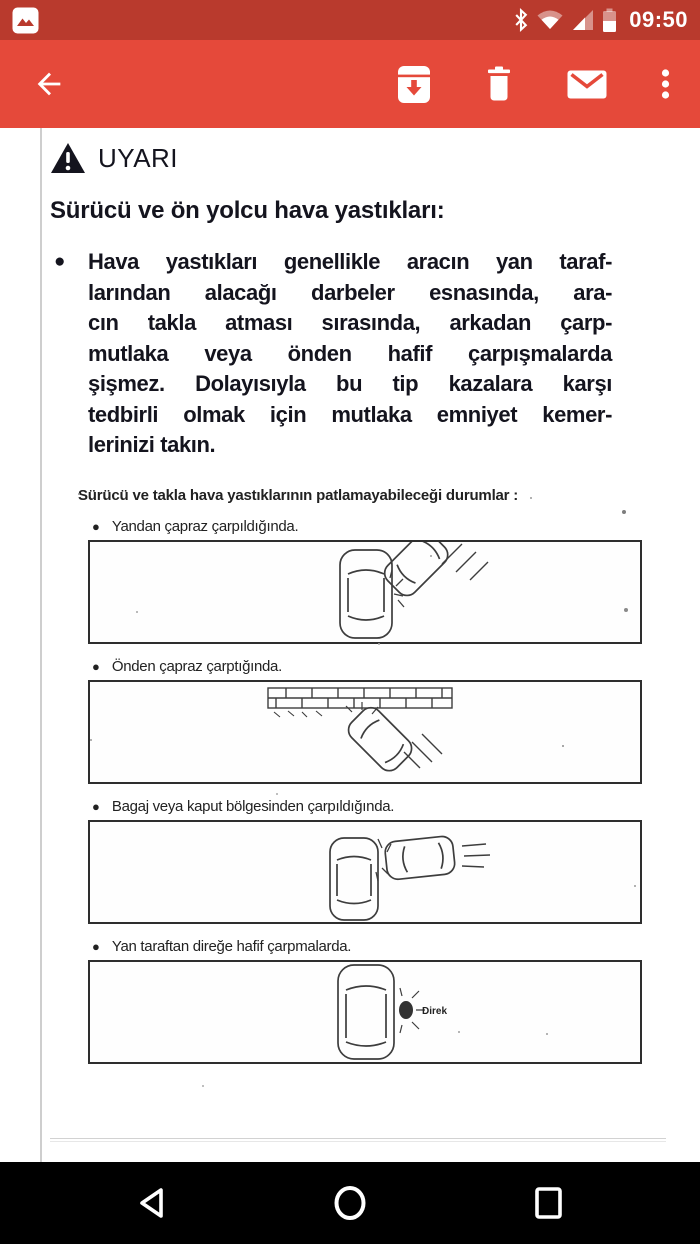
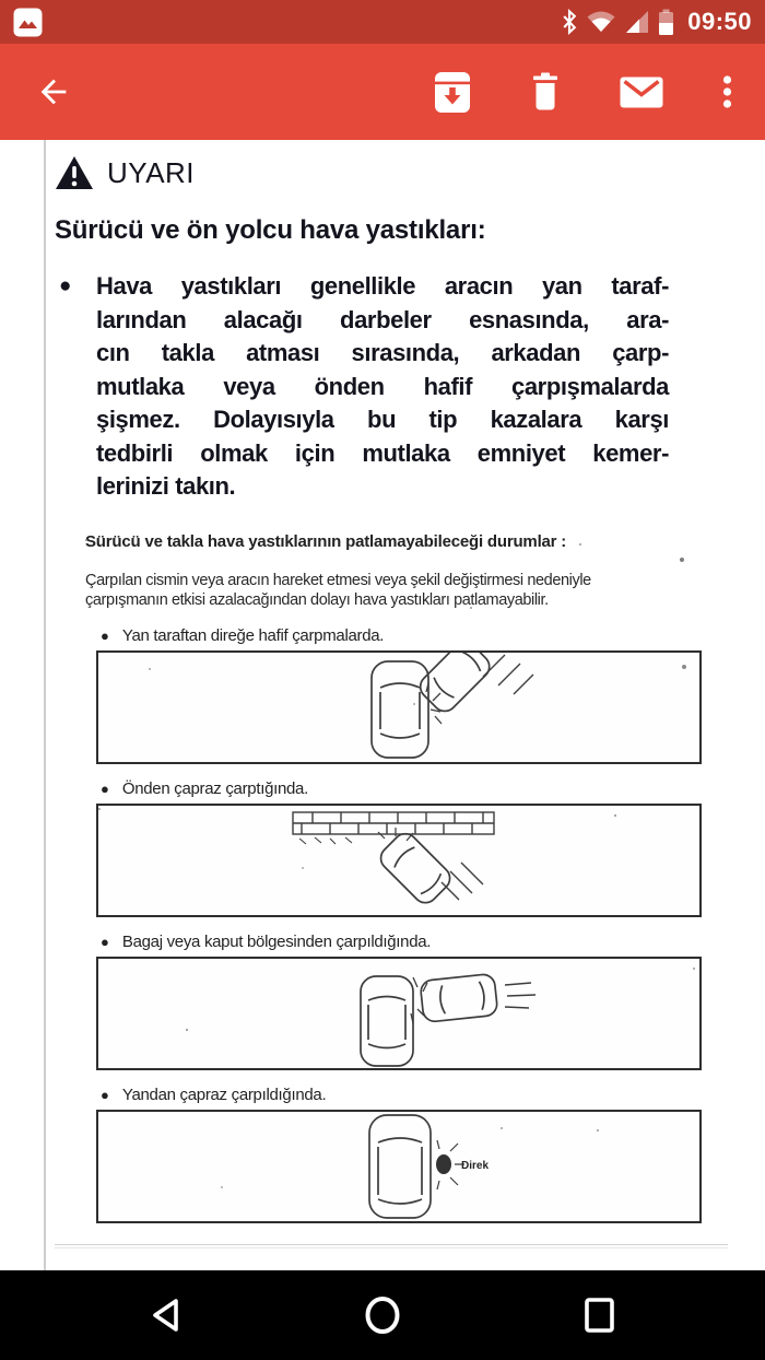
  09:50
  UYARI
  Sürücü ve ön yolcu hava yastıkları:
  ●
  Hava yastıkları genellikle aracın yan taraf-
  larından alacağı darbeler esnasında, ara-
  cın takla atması sırasında, arkadan çarp-
  mutlaka veya önden hafif çarpışmalarda
  şişmez. Dolayısıyla bu tip kazalara karşı
  tedbirli olmak için mutlaka emniyet kemer-
  lerinizi takın.
  Sürücü ve takla hava yastıklarının patlamayabileceği durumlar :
+ Çarpılan cismin veya aracın hareket etmesi veya şekil değiştirmesi nedeniyle
+ çarpışmanın etkisi azalacağından dolayı hava yastıkları patlamayabilir.
  ●
- Yandan çapraz çarpıldığında.
+ Yan taraftan direğe hafif çarpmalarda.
  ●
  Önden çapraz çarptığında.
  ●
  Bagaj veya kaput bölgesinden çarpıldığında.
  ●
- Yan taraftan direğe hafif çarpmalarda.
+ Yandan çapraz çarpıldığında.
  Direk
